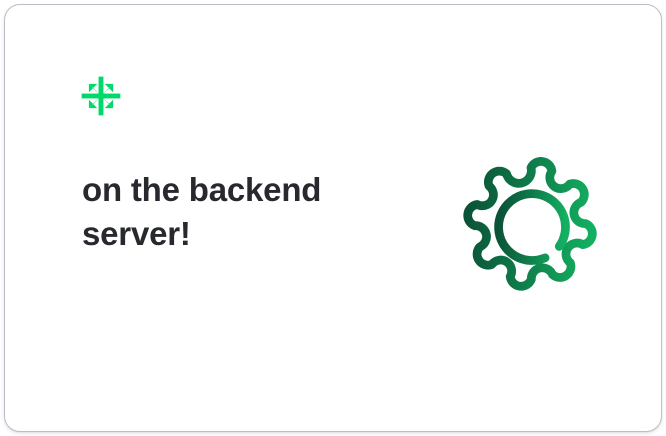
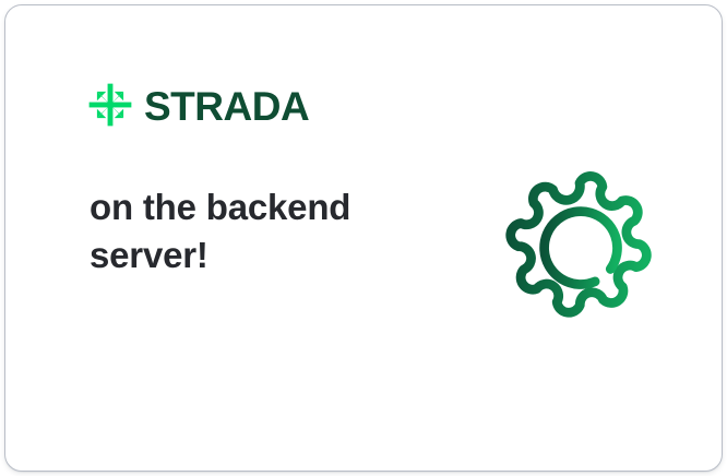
+ STRADA
  on the backend
  server!
